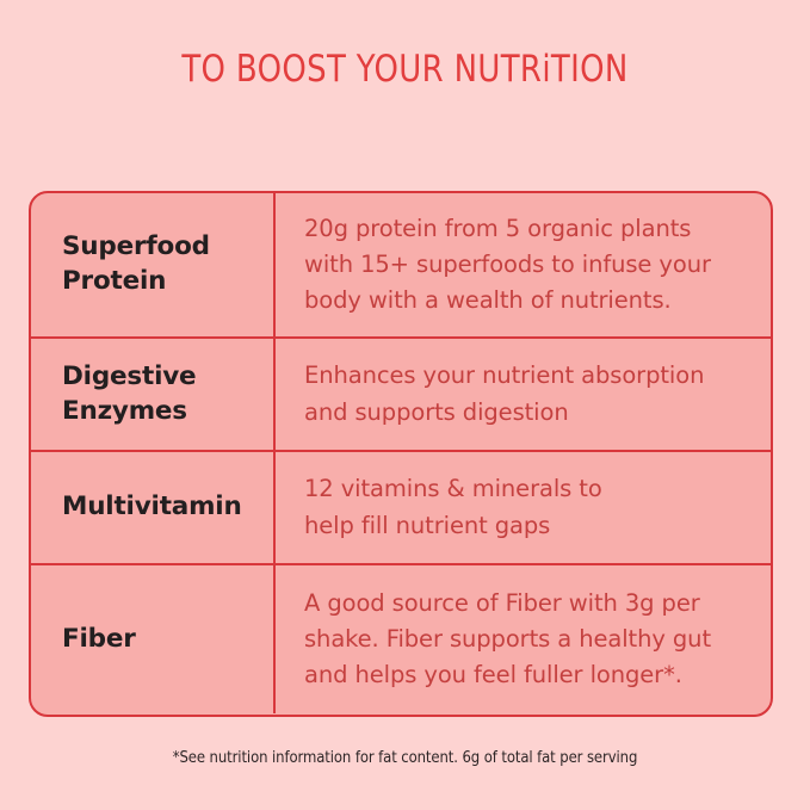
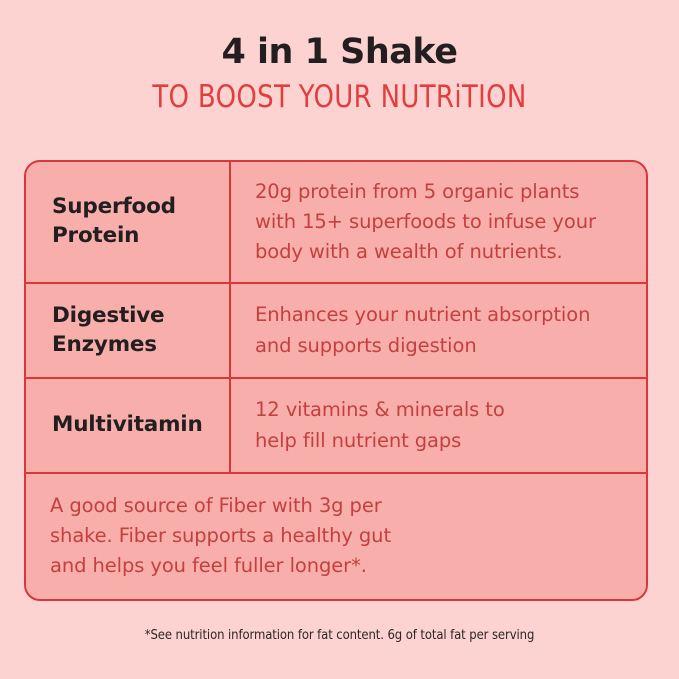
+ 4 in 1 Shake
  TO BOOST YOUR NUTRiTION
  Superfood
  Protein
  20g protein from 5 organic plants
  with 15+ superfoods to infuse your
  body with a wealth of nutrients.
  Digestive
  Enzymes
  Enhances your nutrient absorption
  and supports digestion
  Multivitamin
  12 vitamins & minerals to
  help fill nutrient gaps
- Fiber
  A good source of Fiber with 3g per
  shake. Fiber supports a healthy gut
  and helps you feel fuller longer*.
  *See nutrition information for fat content. 6g of total fat per serving
